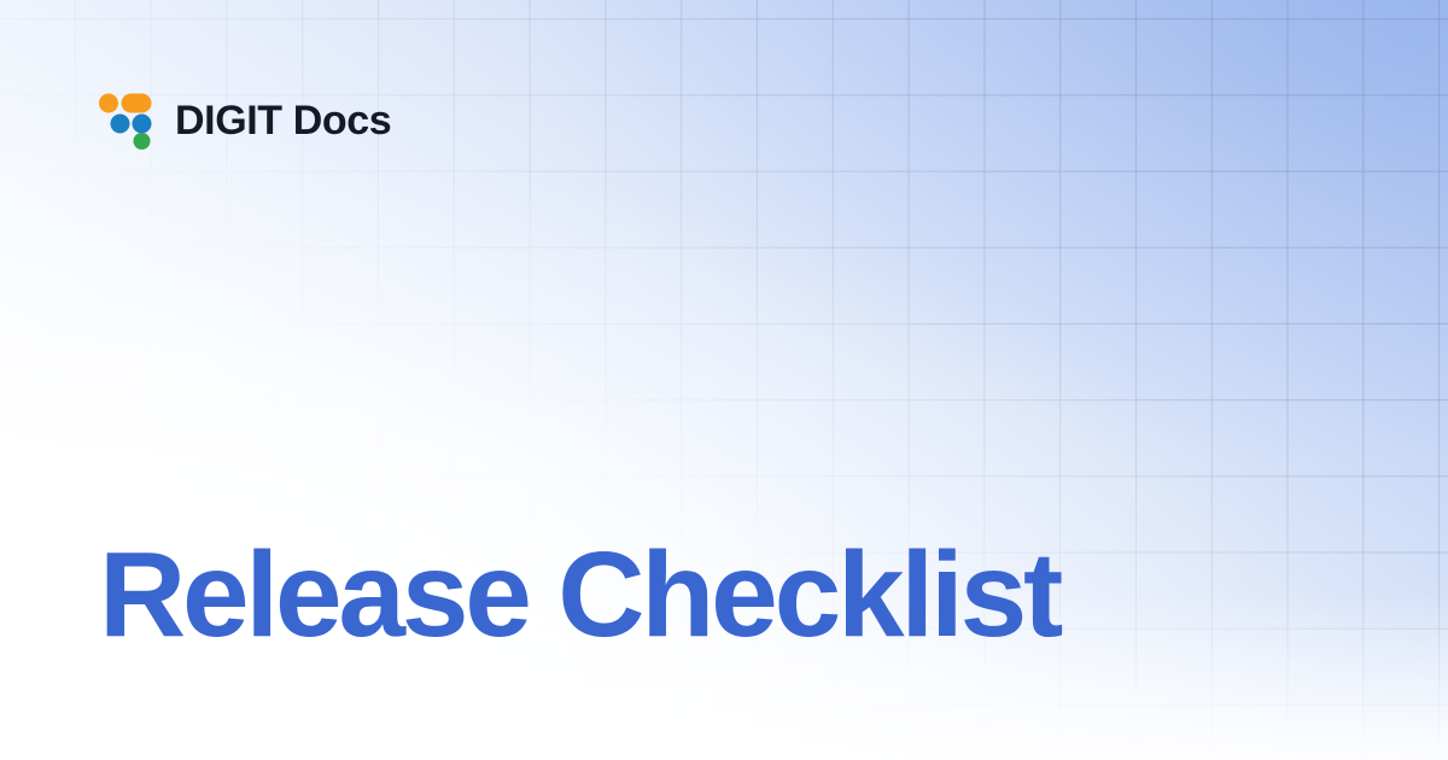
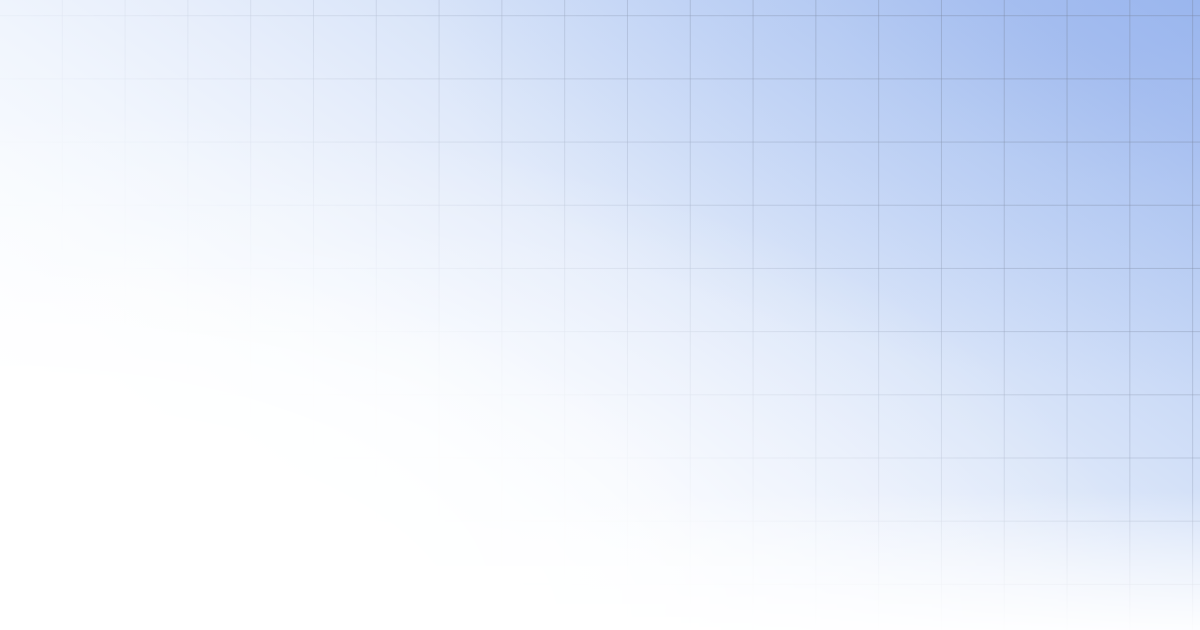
- DIGIT Docs
- Release Checklist
